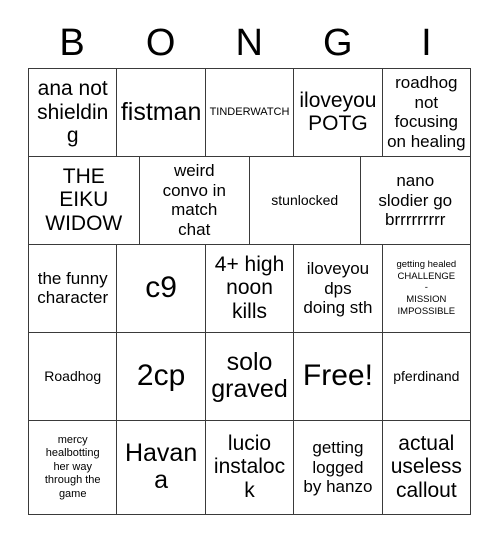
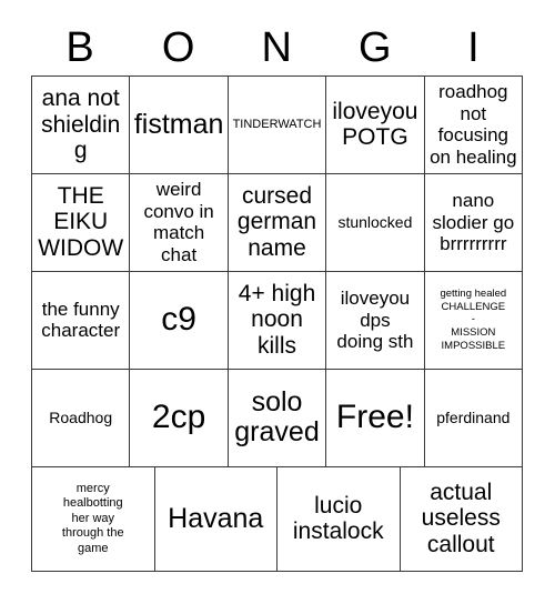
  B
  O
  N
  G
  I
  ana not
  shielding
  fistman
  TINDERWATCH
  iloveyou
  POTG
  roadhog
  not
  focusing
  on healing
  THE
  EIKU
  WIDOW
  weird
  convo in
  match
  chat
+ cursed
+ german
+ name
  stunlocked
  nano
  slodier go
  brrrrrrrrr
  the funny
  character
  c9
  4+ high
  noon
  kills
  iloveyou
  dps
  doing sth
  getting healed
  CHALLENGE
  -
  MISSION
  IMPOSSIBLE
  Roadhog
  2cp
  solo
  graved
  Free!
  pferdinand
  mercy
  healbotting
  her way
  through the
  game
  Havana
  lucio
  instalock
- getting
- logged
- by hanzo
  actual
  useless
  callout
